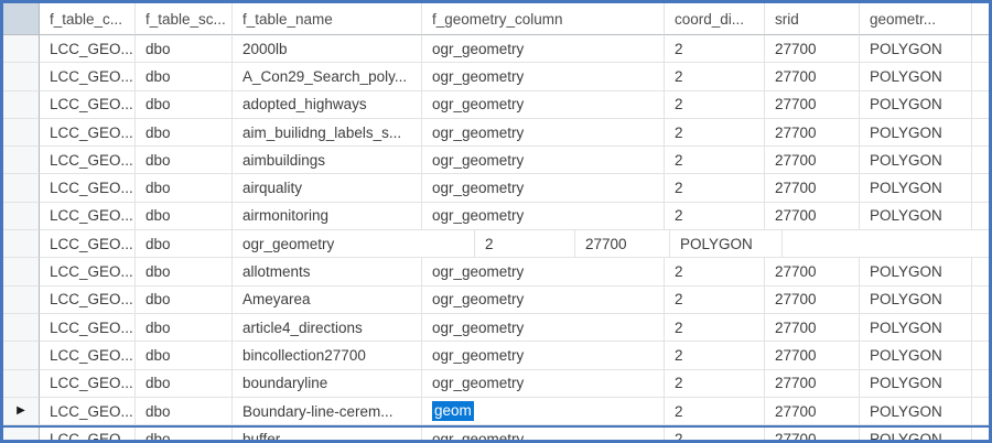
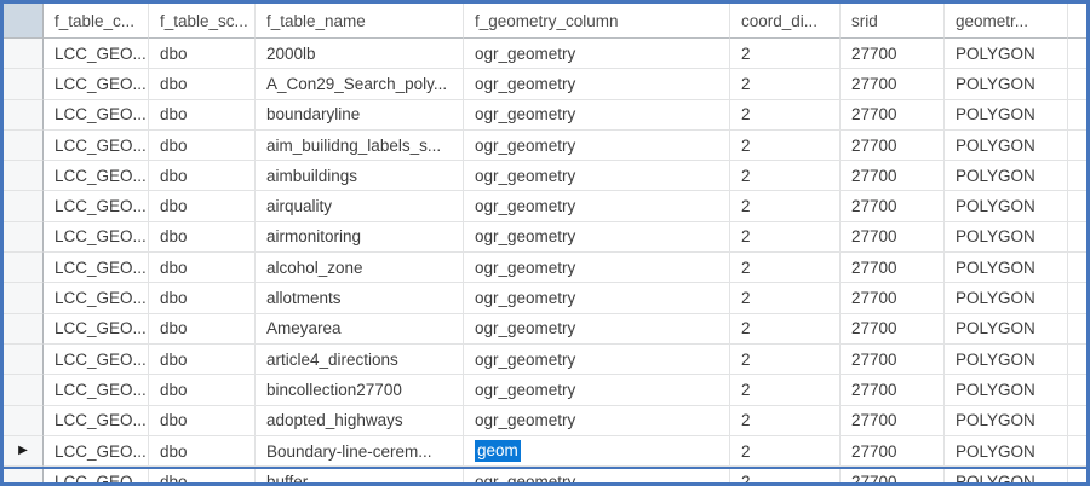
  f_table_c...
  f_table_sc...
  f_table_name
  f_geometry_column
  coord_di...
  srid
  geometr...
  LCC_GEO...
  dbo
  2000lb
  ogr_geometry
  2
  27700
  POLYGON
  LCC_GEO...
  dbo
  A_Con29_Search_poly...
  ogr_geometry
  2
  27700
  POLYGON
  LCC_GEO...
  dbo
- adopted_highways
+ boundaryline
  ogr_geometry
  2
  27700
  POLYGON
  LCC_GEO...
  dbo
  aim_builidng_labels_s...
  ogr_geometry
  2
  27700
  POLYGON
  LCC_GEO...
  dbo
  aimbuildings
  ogr_geometry
  2
  27700
  POLYGON
  LCC_GEO...
  dbo
  airquality
  ogr_geometry
  2
  27700
  POLYGON
  LCC_GEO...
  dbo
  airmonitoring
  ogr_geometry
  2
  27700
  POLYGON
  LCC_GEO...
  dbo
+ alcohol_zone
  ogr_geometry
  2
  27700
  POLYGON
  LCC_GEO...
  dbo
  allotments
  ogr_geometry
  2
  27700
  POLYGON
  LCC_GEO...
  dbo
  Ameyarea
  ogr_geometry
  2
  27700
  POLYGON
  LCC_GEO...
  dbo
  article4_directions
  ogr_geometry
  2
  27700
  POLYGON
  LCC_GEO...
  dbo
  bincollection27700
  ogr_geometry
  2
  27700
  POLYGON
  LCC_GEO...
  dbo
- boundaryline
+ adopted_highways
  ogr_geometry
  2
  27700
  POLYGON
  ▶
  LCC_GEO...
  dbo
  Boundary-line-cerem...
  geom
  2
  27700
  POLYGON
  LCC_GEO...
  dbo
  buffer
  ogr_geometry
  2
  27700
  POLYGON
